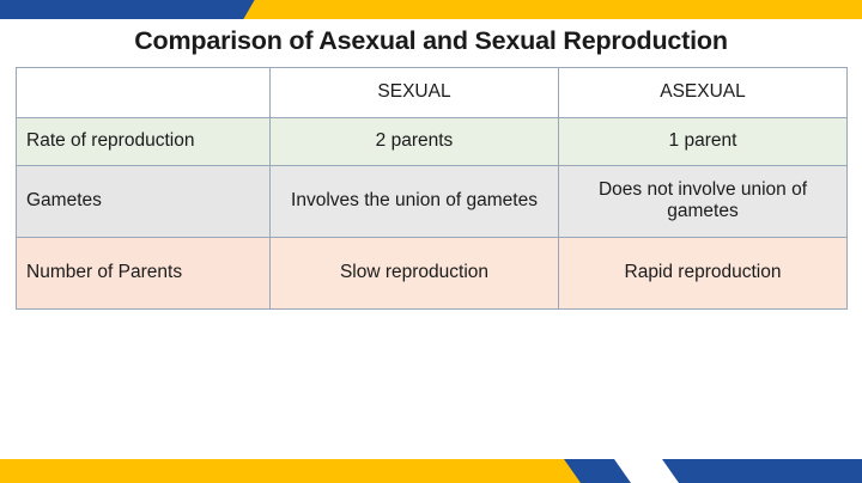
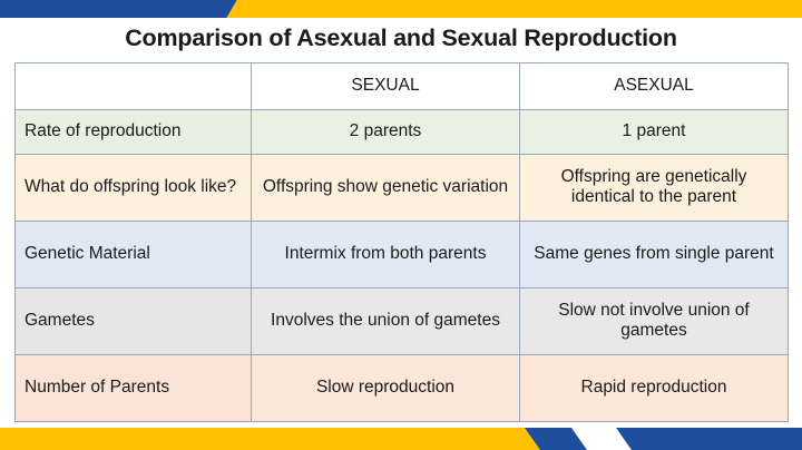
  Comparison of Asexual and Sexual Reproduction
  	SEXUAL	ASEXUAL
  Rate of reproduction	2 parents	1 parent
+ What do offspring look like?	Offspring show genetic variation	Offspring are genetically identical to the parent
+ Genetic Material	Intermix from both parents	Same genes from single parent
- Gametes	Involves the union of gametes	Does not involve union of gametes
+ Gametes	Involves the union of gametes	Slow not involve union of gametes
  Number of Parents	Slow reproduction	Rapid reproduction
